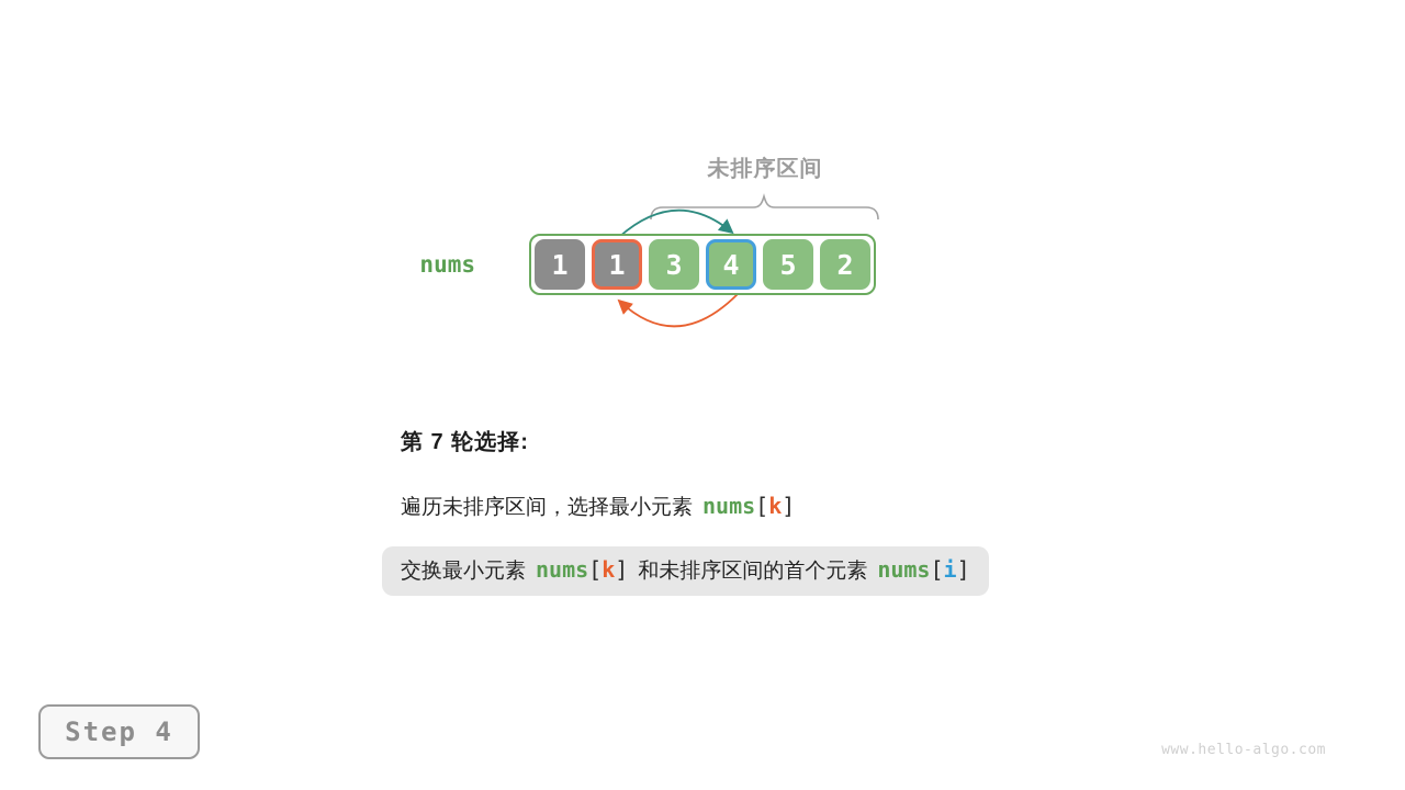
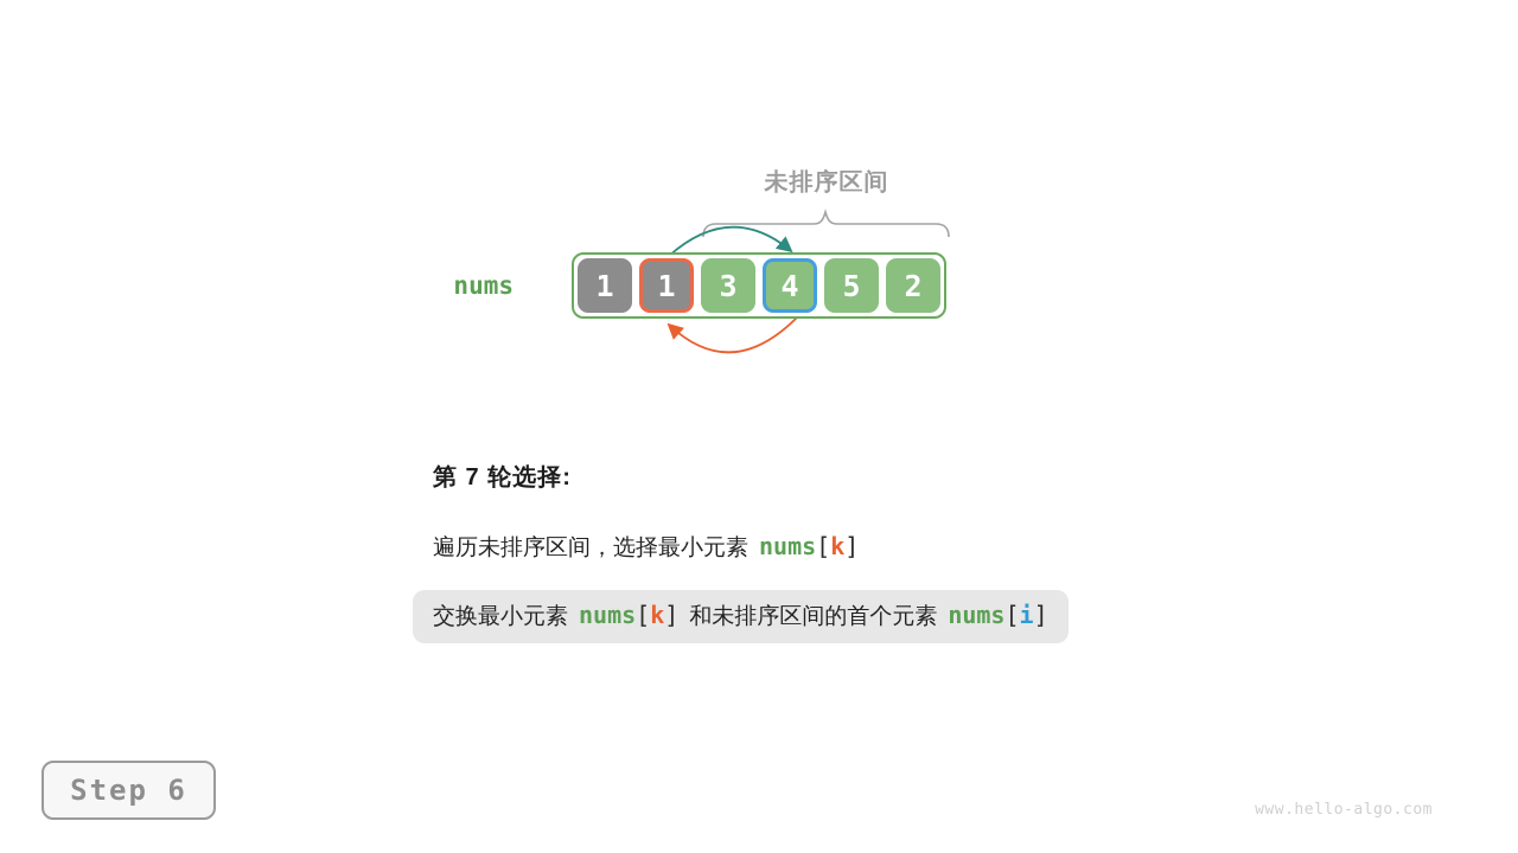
  未排序区间
  nums
  1
  1
  3
  4
  5
  2
  第 7 轮选择:
  遍历未排序区间，选择最小元素 nums[k]
  交换最小元素 nums[k] 和未排序区间的首个元素 nums[i]
- Step 4
+ Step 6
  www.hello-algo.com
